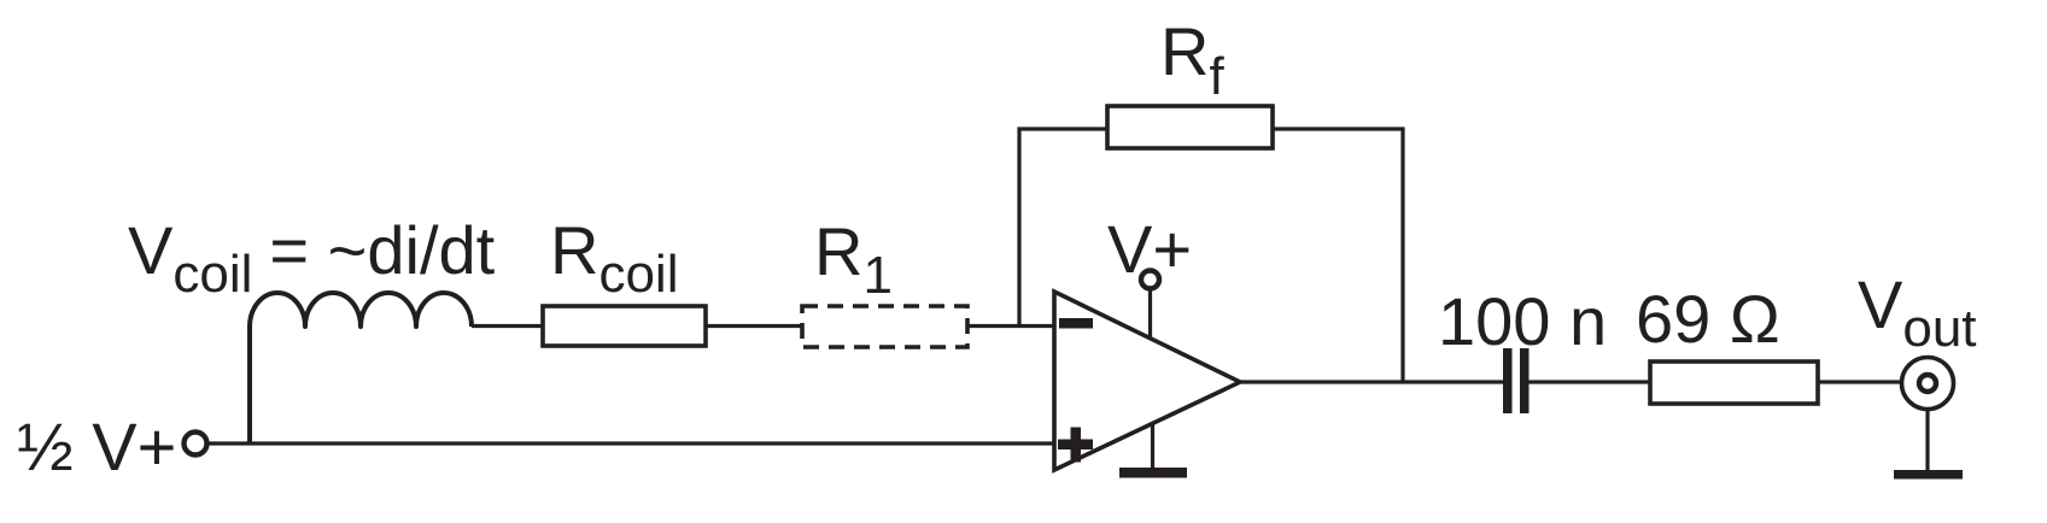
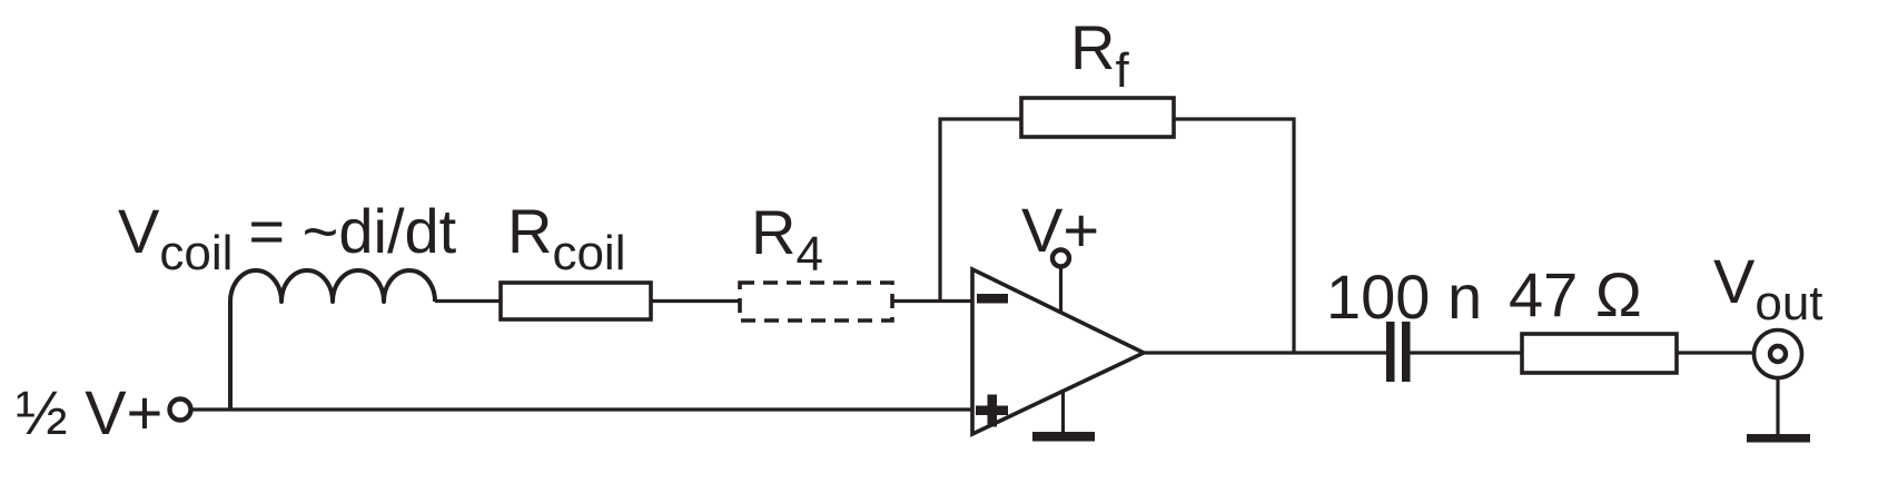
  Vcoil = ~di/dt
  Rcoil
- R1
+ R4
  Rf
  V+
  ½ V+
  100 n
- 69 Ω
+ 47 Ω
  Vout
